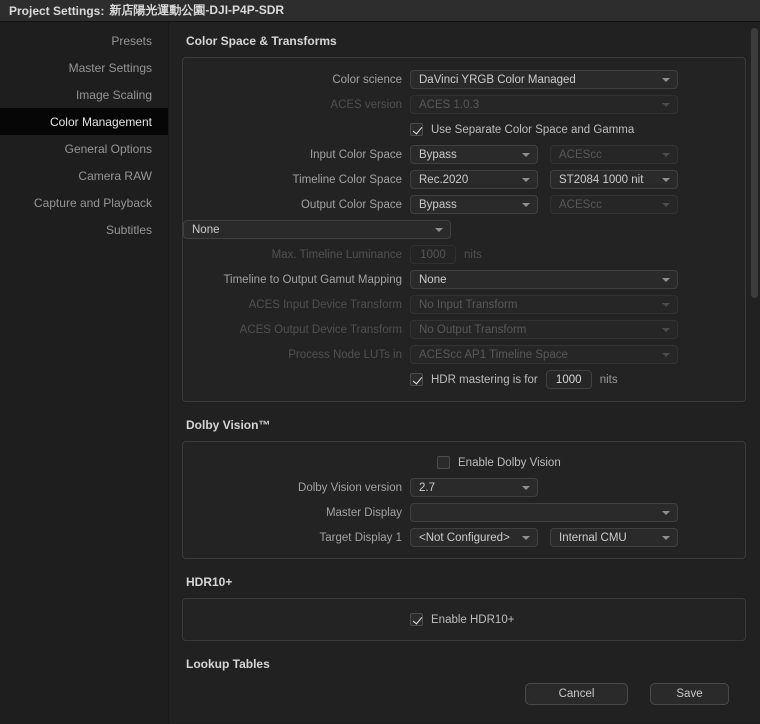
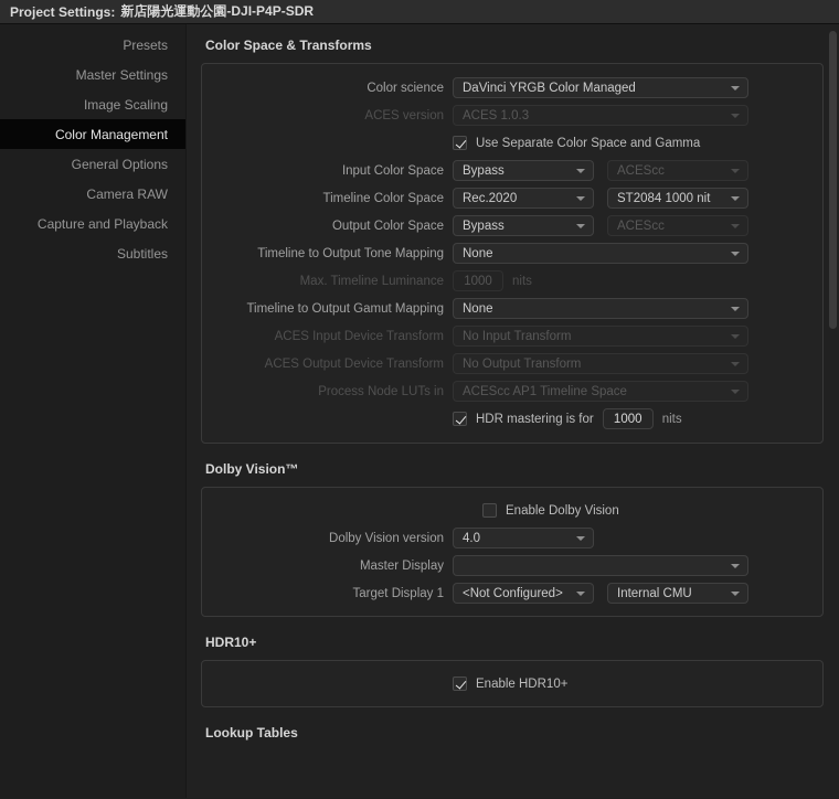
  Project Settings:
  新店陽光運動公園-DJI-P4P-SDR
  Presets
  Master Settings
  Image Scaling
  Color Management
  General Options
  Camera RAW
  Capture and Playback
  Subtitles
  Color Space & Transforms
  Color science
  DaVinci YRGB Color Managed
  ACES version
  ACES 1.0.3
  Use Separate Color Space and Gamma
  Input Color Space
  Bypass
  ACEScc
  Timeline Color Space
  Rec.2020
  ST2084 1000 nit
  Output Color Space
  Bypass
  ACEScc
+ Timeline to Output Tone Mapping
  None
  Max. Timeline Luminance
  1000
  nits
  Timeline to Output Gamut Mapping
  None
  ACES Input Device Transform
  No Input Transform
  ACES Output Device Transform
  No Output Transform
  Process Node LUTs in
  ACEScc AP1 Timeline Space
  HDR mastering is for
  1000
  nits
  Dolby Vision™
  Enable Dolby Vision
  Dolby Vision version
- 2.7
+ 4.0
  Master Display
  Target Display 1
  <Not Configured>
  Internal CMU
  HDR10+
  Enable HDR10+
  Lookup Tables
- Cancel
- Save
